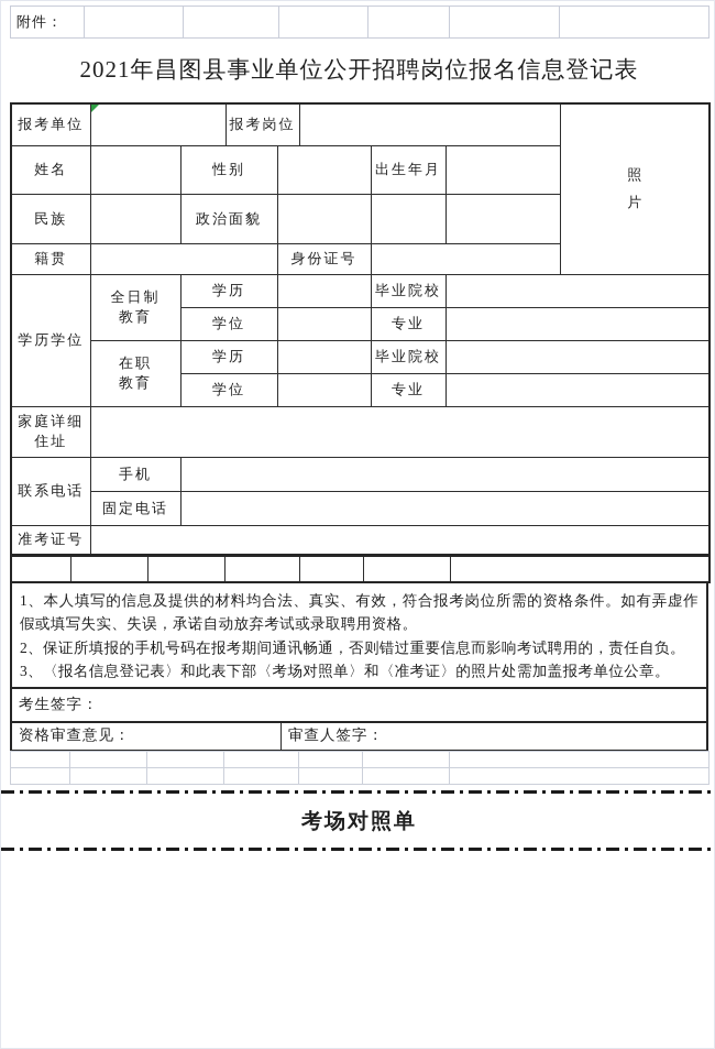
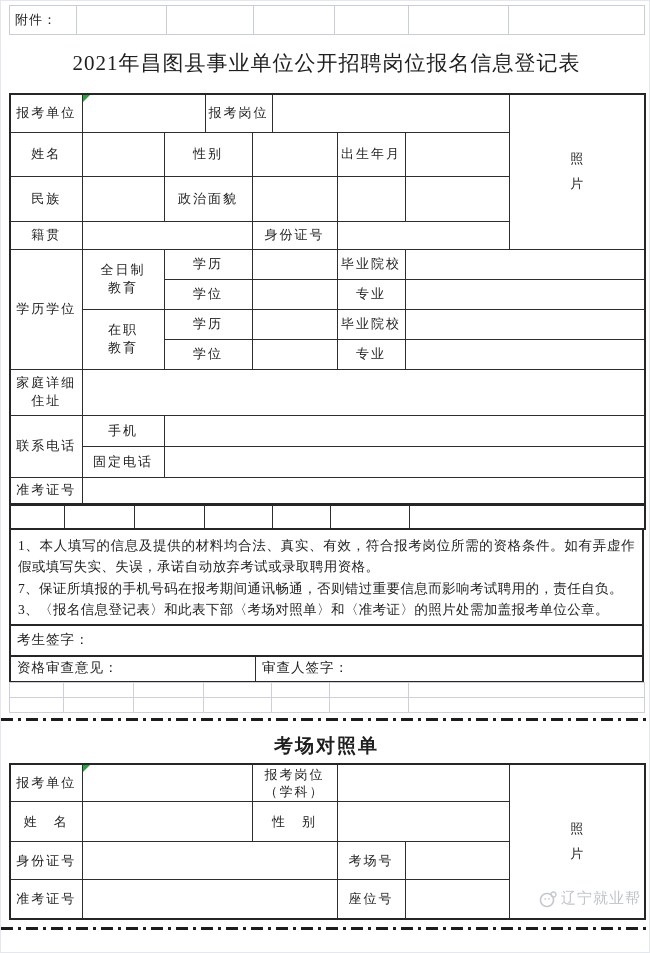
  附件：
  2021年昌图县事业单位公开招聘岗位报名信息登记表
  报考单位		报考岗位		照 片
  姓名		性别		出生年月
  民族		政治面貌
  籍贯		身份证号
  学历学位	全日制 教育	学历		毕业院校
  学位		专业
  在职 教育	学历		毕业院校
  学位		专业
  家庭详细 住址
  联系电话	手机
  固定电话
  准考证号
  1、本人填写的信息及提供的材料均合法、真实、有效，符合报考岗位所需的资格条件。如有弄虚作假或填写失实、失误，承诺自动放弃考试或录取聘用资格。
- 2、保证所填报的手机号码在报考期间通讯畅通，否则错过重要信息而影响考试聘用的，责任自负。
+ 7、保证所填报的手机号码在报考期间通讯畅通，否则错过重要信息而影响考试聘用的，责任自负。
  3、〈报名信息登记表〉和此表下部〈考场对照单〉和〈准考证〉的照片处需加盖报考单位公章。
  考生签字：
  资格审查意见：
  审查人签字：
  考场对照单
+ 报考单位		报考岗位 （学科）		照 片 辽宁就业帮
+ 姓 名		性 别
+ 身份证号		考场号
+ 准考证号		座位号
